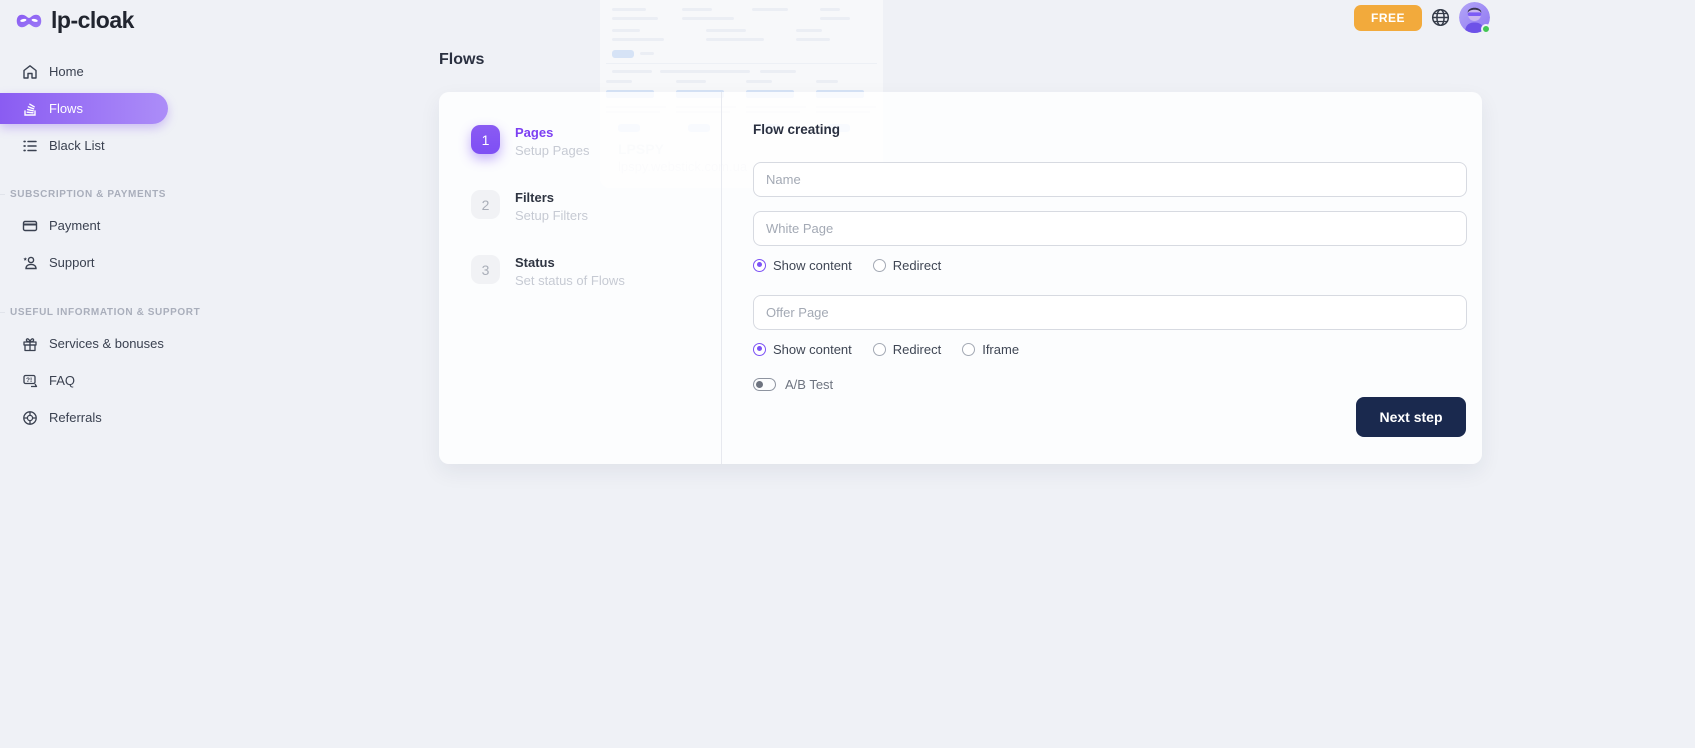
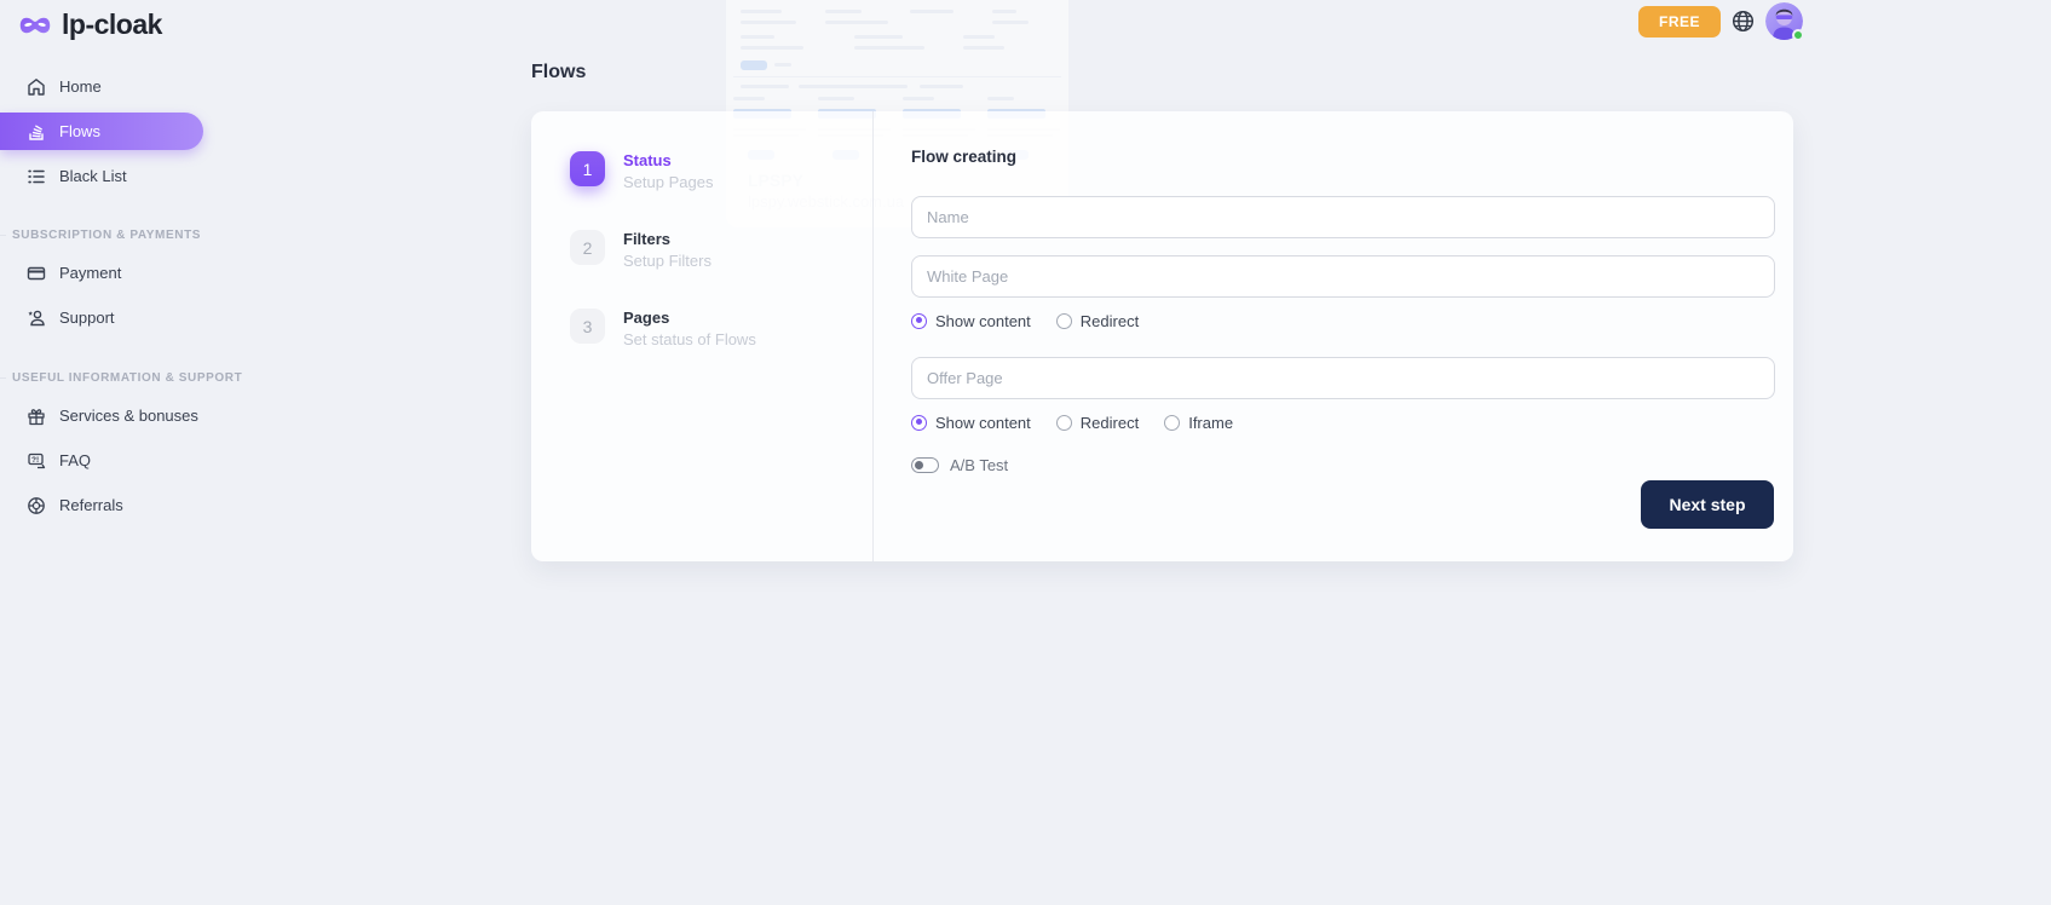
  lp-cloak
  Home
  Flows
  Black List
  SUBSCRIPTION & PAYMENTS
  Payment
  Support
  USEFUL INFORMATION & SUPPORT
  Services & bonuses
  FAQ
  Referrals
  FREE
  Flows
  1
- Pages
+ Status
  Setup Pages
  2
  Filters
  Setup Filters
  3
- Status
+ Pages
  Set status of Flows
  Flow creating
  Name
  White Page
  Show content
  Redirect
  Offer Page
  Show content
  Redirect
  Iframe
  A/B Test
  Next step
